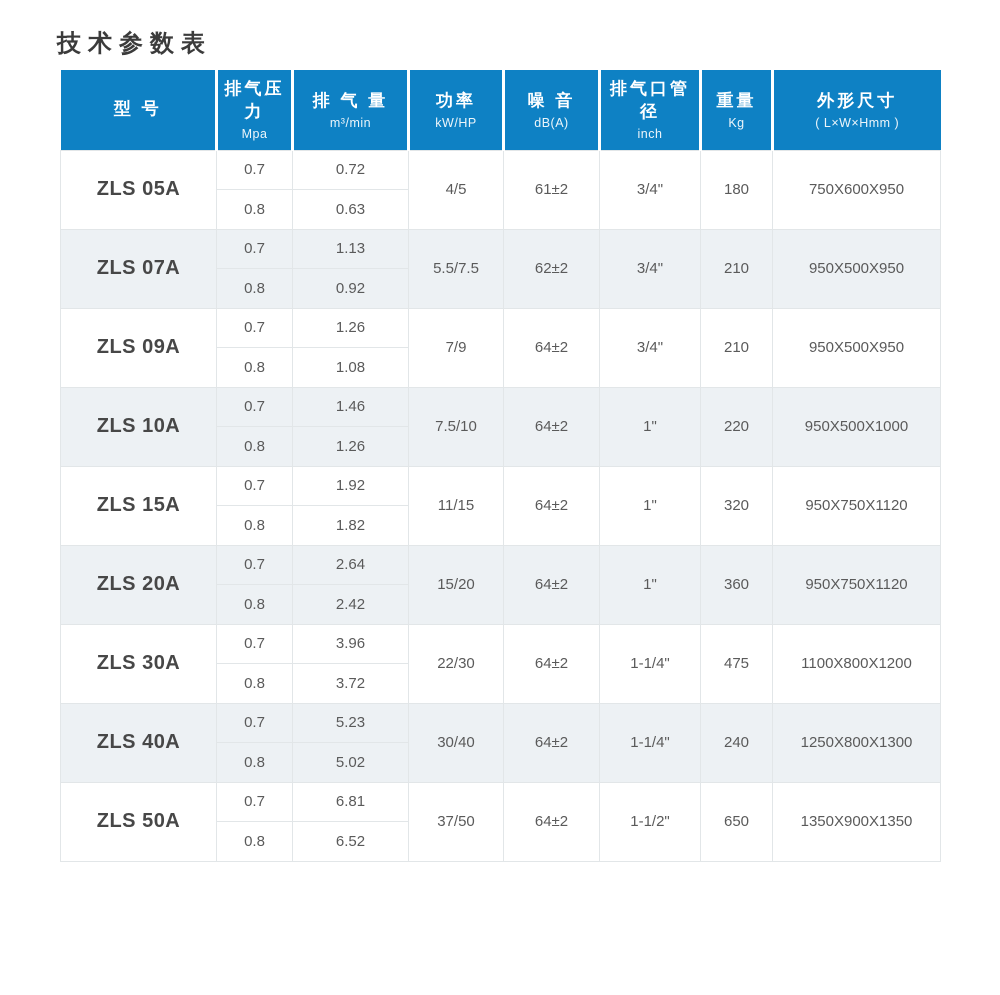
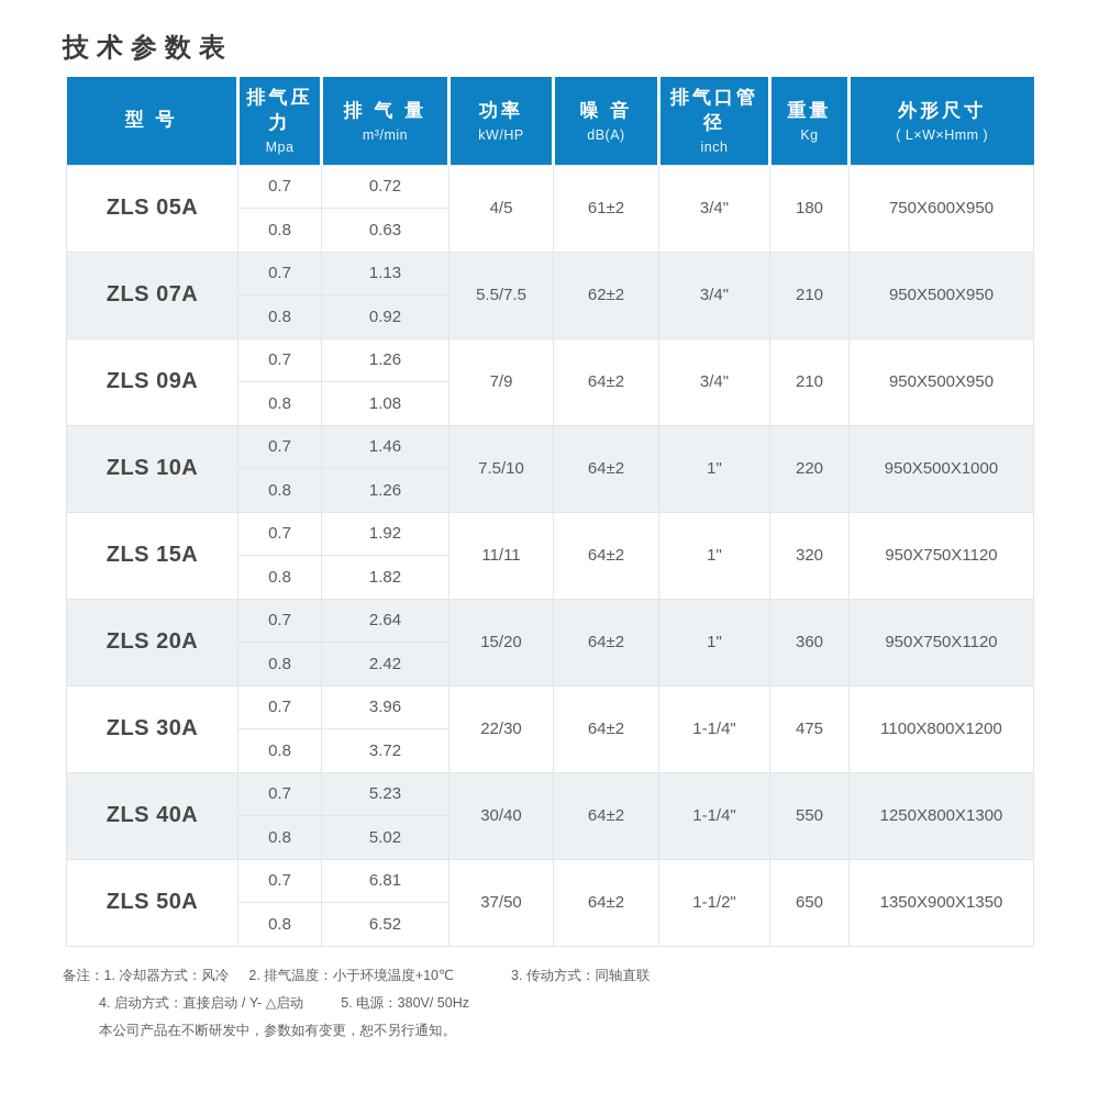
  技术参数表
  型 号	排气压力 Mpa	排 气 量 m³/min	功率 kW/HP	噪 音 dB(A)	排气口管径 inch	重量 Kg	外形尺寸 ( L×W×Hmm )
  ZLS 05A	0.7	0.72	4/5	61±2	3/4"	180	750X600X950
  0.8	0.63
  ZLS 07A	0.7	1.13	5.5/7.5	62±2	3/4"	210	950X500X950
  0.8	0.92
  ZLS 09A	0.7	1.26	7/9	64±2	3/4"	210	950X500X950
  0.8	1.08
  ZLS 10A	0.7	1.46	7.5/10	64±2	1"	220	950X500X1000
  0.8	1.26
- ZLS 15A	0.7	1.92	11/15	64±2	1"	320	950X750X1120
+ ZLS 15A	0.7	1.92	11/11	64±2	1"	320	950X750X1120
  0.8	1.82
  ZLS 20A	0.7	2.64	15/20	64±2	1"	360	950X750X1120
  0.8	2.42
  ZLS 30A	0.7	3.96	22/30	64±2	1-1/4"	475	1100X800X1200
  0.8	3.72
- ZLS 40A	0.7	5.23	30/40	64±2	1-1/4"	240	1250X800X1300
+ ZLS 40A	0.7	5.23	30/40	64±2	1-1/4"	550	1250X800X1300
  0.8	5.02
  ZLS 50A	0.7	6.81	37/50	64±2	1-1/2"	650	1350X900X1350
  0.8	6.52
+ 备注：1. 冷却器方式：风冷 2. 排气温度：小于环境温度+10℃ 3. 传动方式：同轴直联
+ 4. 启动方式：直接启动 / Y- △启动 5. 电源：380V/ 50Hz
+ 本公司产品在不断研发中，参数如有变更，恕不另行通知。
